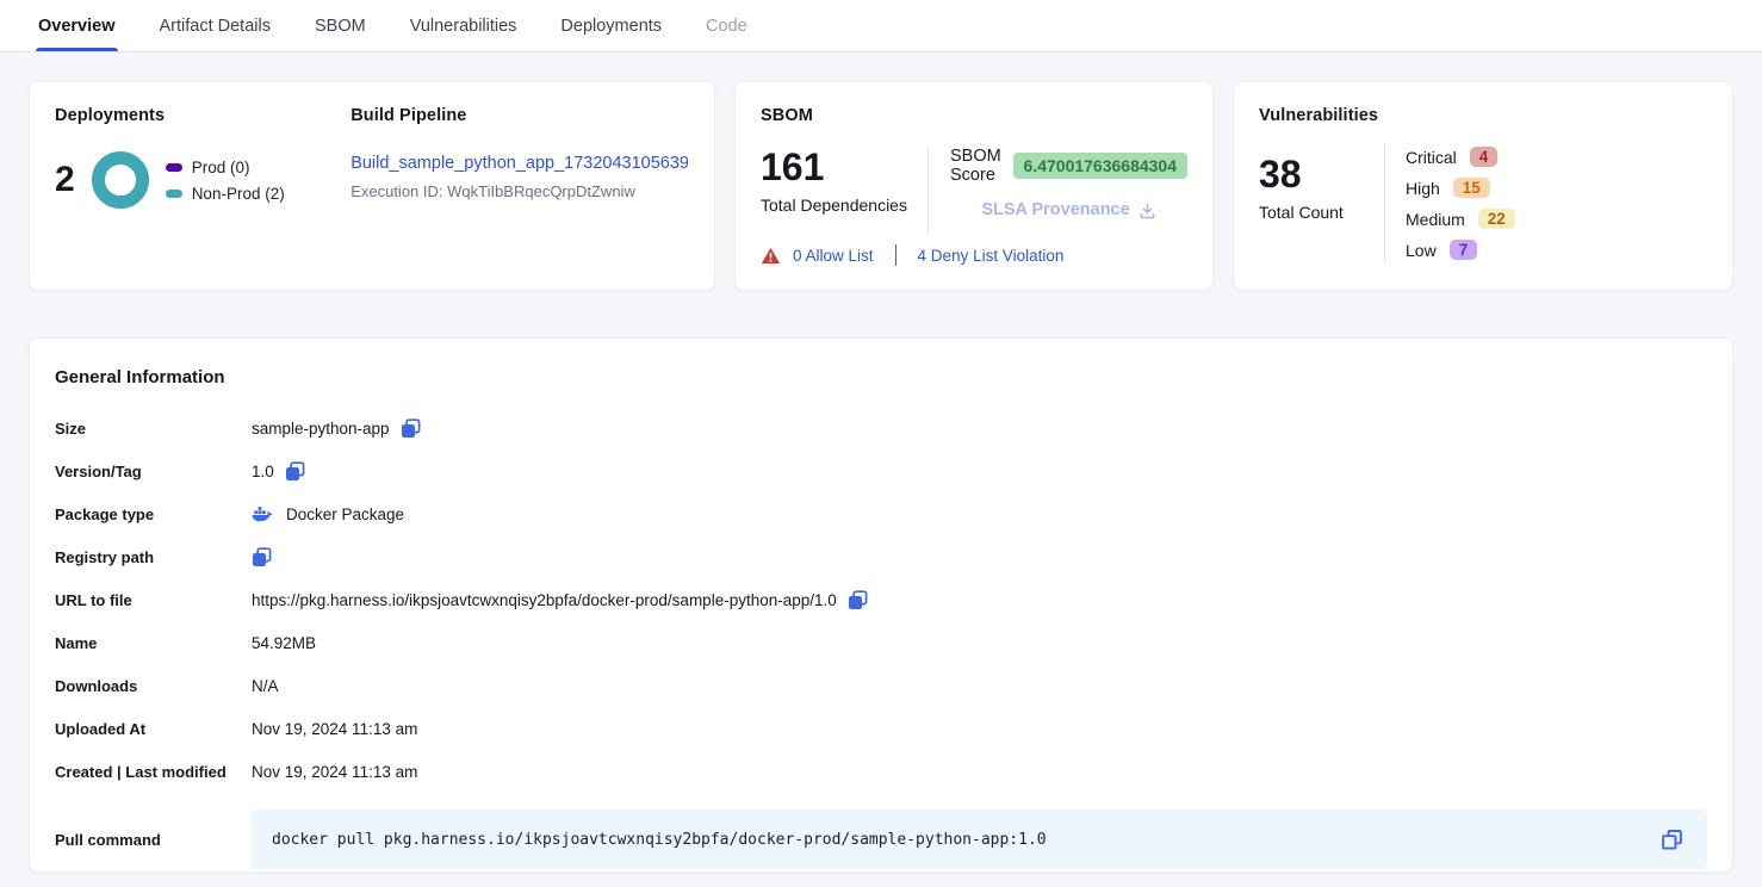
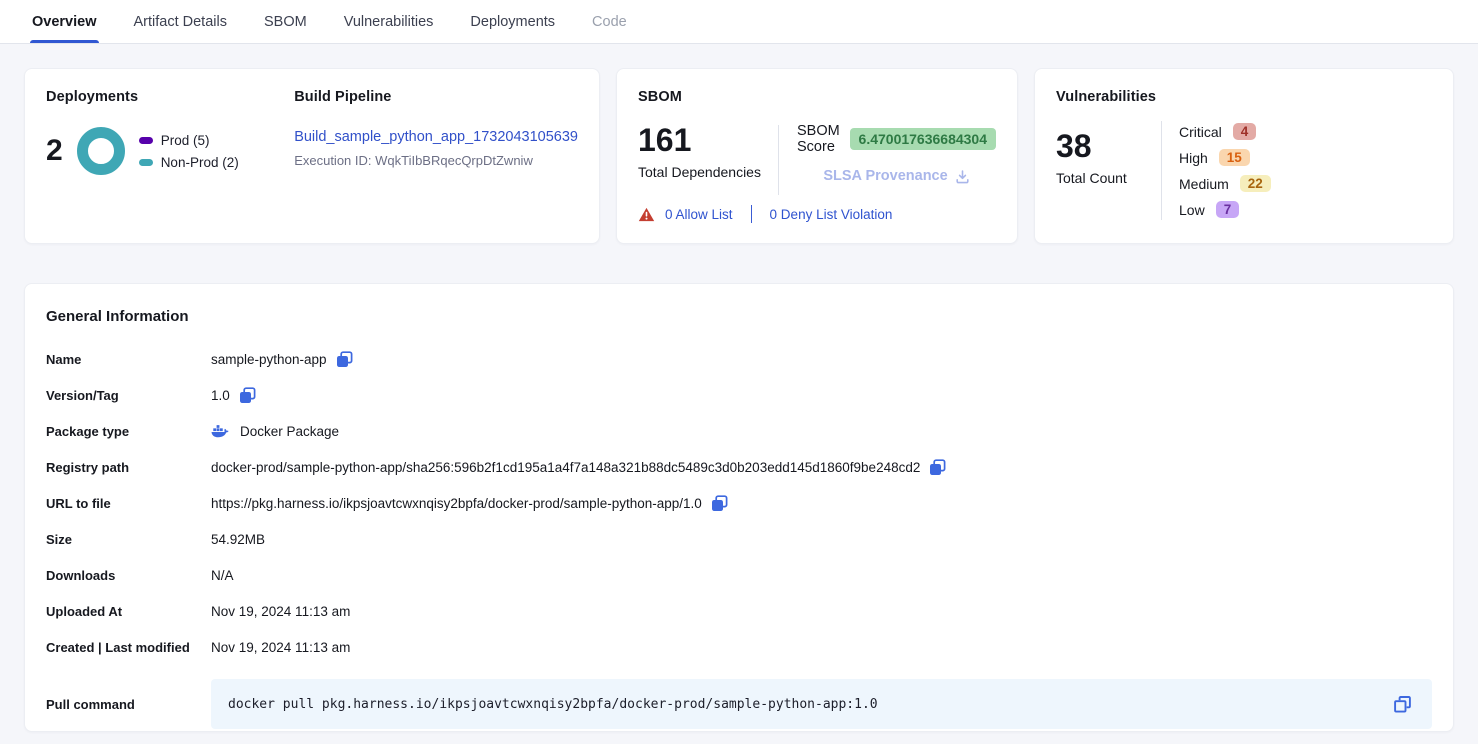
  Overview
  Artifact Details
  SBOM
  Vulnerabilities
  Deployments
  Code
  Deployments
  2
- Prod (0)
+ Prod (5)
  Non-Prod (2)
  Build Pipeline
  Build_sample_python_app_1732043105639
  Execution ID: WqkTiIbBRqecQrpDtZwniw
  SBOM
  161
  Total Dependencies
  SBOM Score
  6.470017636684304
  SLSA Provenance
  0 Allow List
- 4 Deny List Violation
+ 0 Deny List Violation
  Vulnerabilities
  38
  Total Count
  Critical
  4
  High
  15
  Medium
  22
  Low
  7
  General Information
- Size
+ Name
  sample-python-app
  Version/Tag
  1.0
  Package type
  Docker Package
  Registry path
+ docker-prod/sample-python-app/sha256:596b2f1cd195a1a4f7a148a321b88dc5489c3d0b203edd145d1860f9be248cd2
  URL to file
  https://pkg.harness.io/ikpsjoavtcwxnqisy2bpfa/docker-prod/sample-python-app/1.0
- Name
+ Size
  54.92MB
  Downloads
  N/A
  Uploaded At
  Nov 19, 2024 11:13 am
  Created | Last modified
  Nov 19, 2024 11:13 am
  Pull command
  docker pull pkg.harness.io/ikpsjoavtcwxnqisy2bpfa/docker-prod/sample-python-app:1.0
